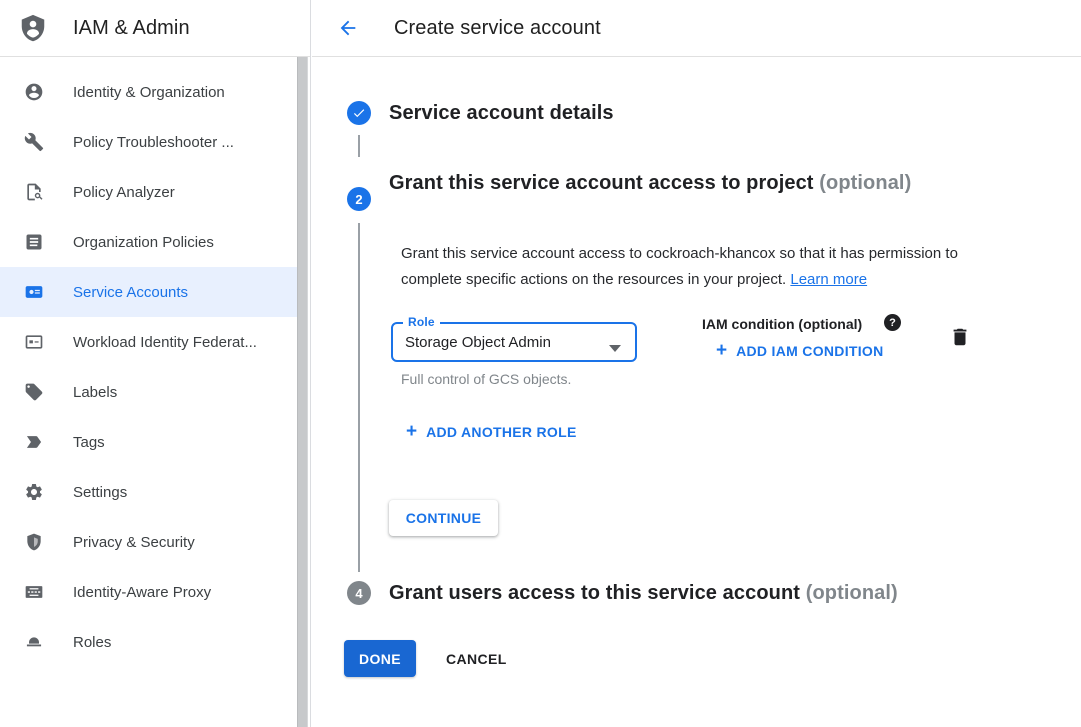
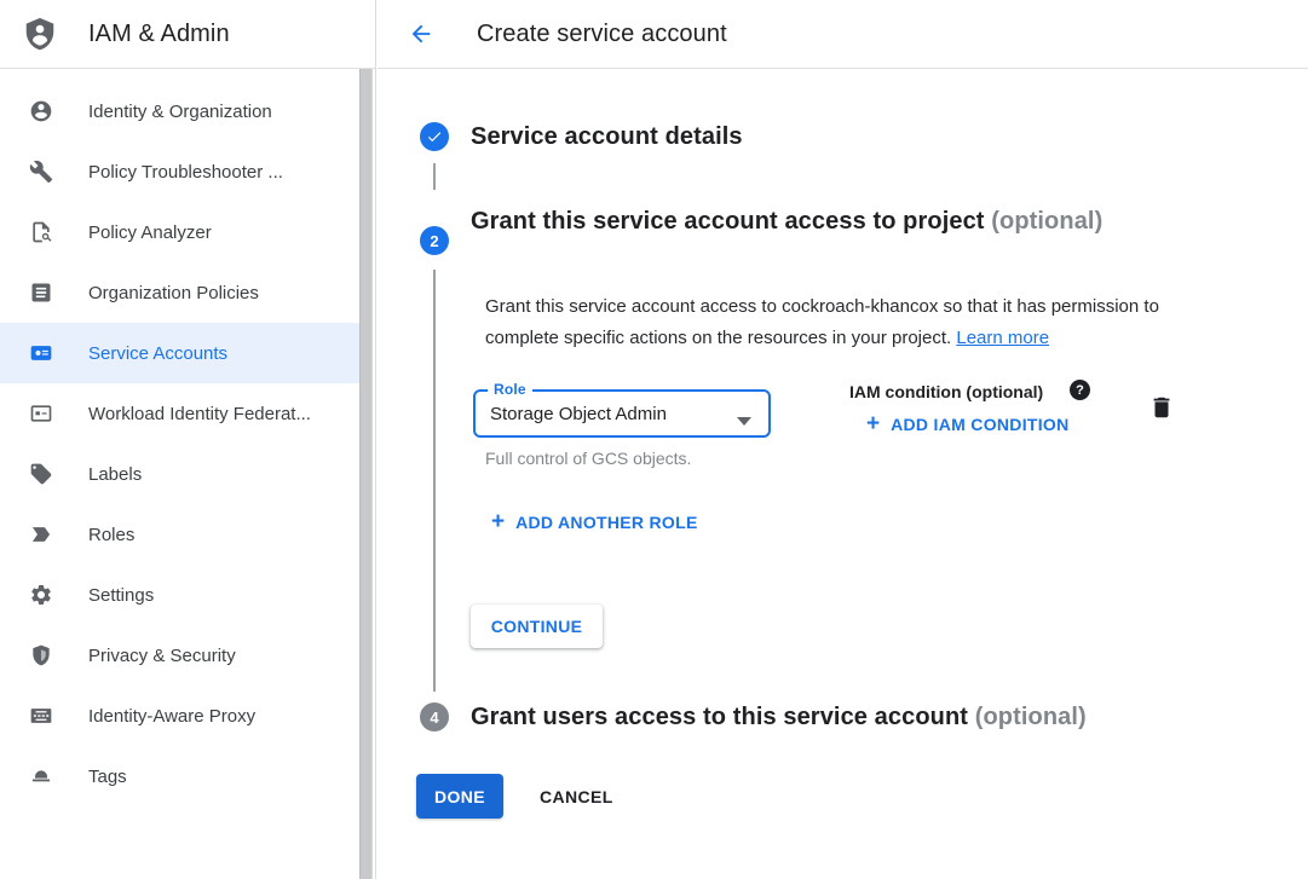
  IAM & Admin
  Identity & Organization
  Policy Troubleshooter ...
  Policy Analyzer
  Organization Policies
  Service Accounts
  Workload Identity Federat...
  Labels
- Tags
+ Roles
  Settings
  Privacy & Security
  Identity-Aware Proxy
- Roles
+ Tags
  Create service account
  Service account details
  2
  Grant this service account access to project (optional)
  Grant this service account access to cockroach-khancox so that it has permission to complete specific actions on the resources in your project. Learn more
  Role
  Storage Object Admin
  Full control of GCS objects.
  IAM condition (optional)
  ?
  +
  ADD IAM CONDITION
  +
  ADD ANOTHER ROLE
  CONTINUE
  4
  Grant users access to this service account (optional)
  DONE
  CANCEL
